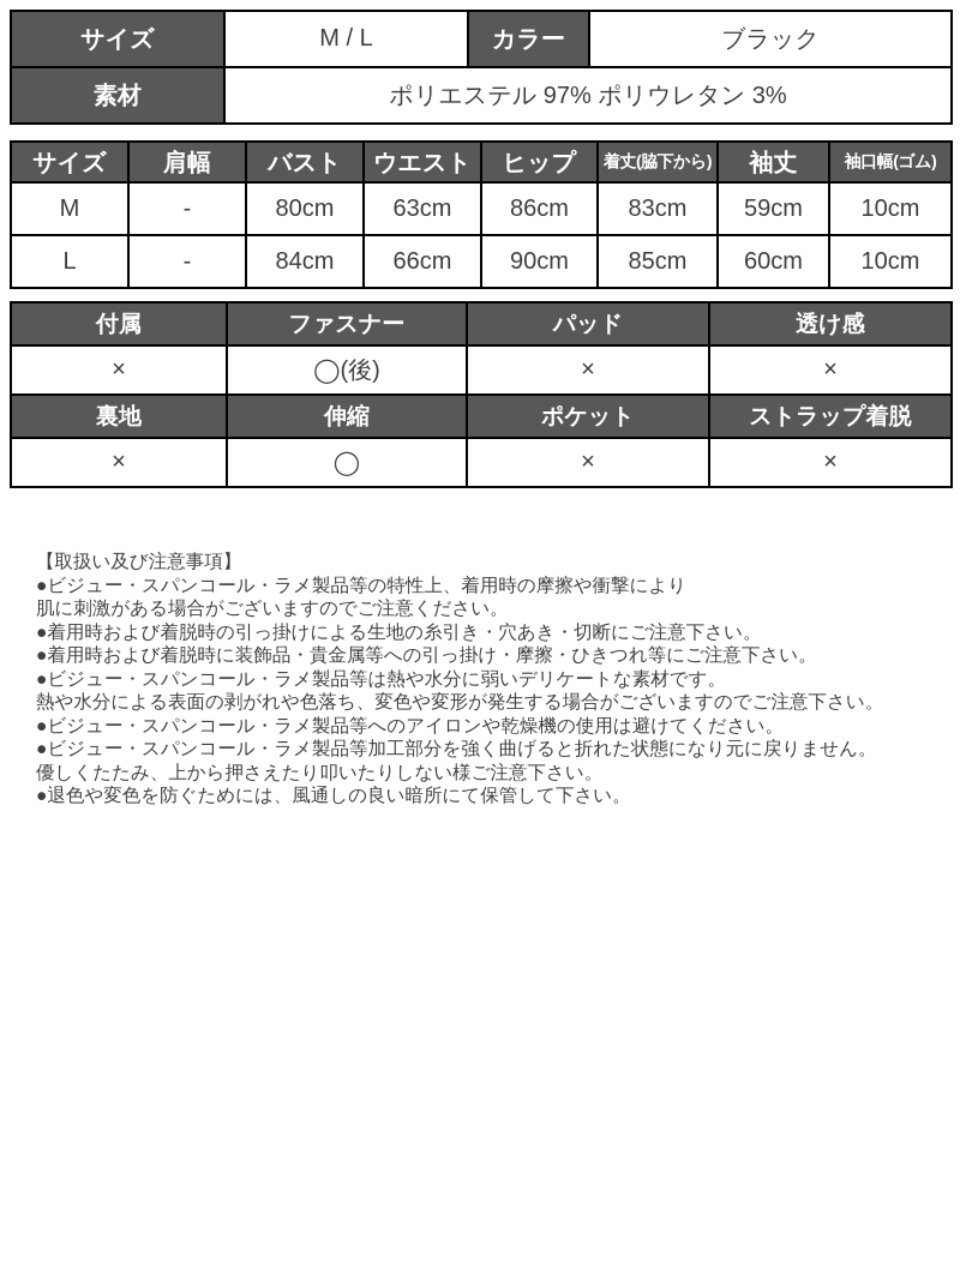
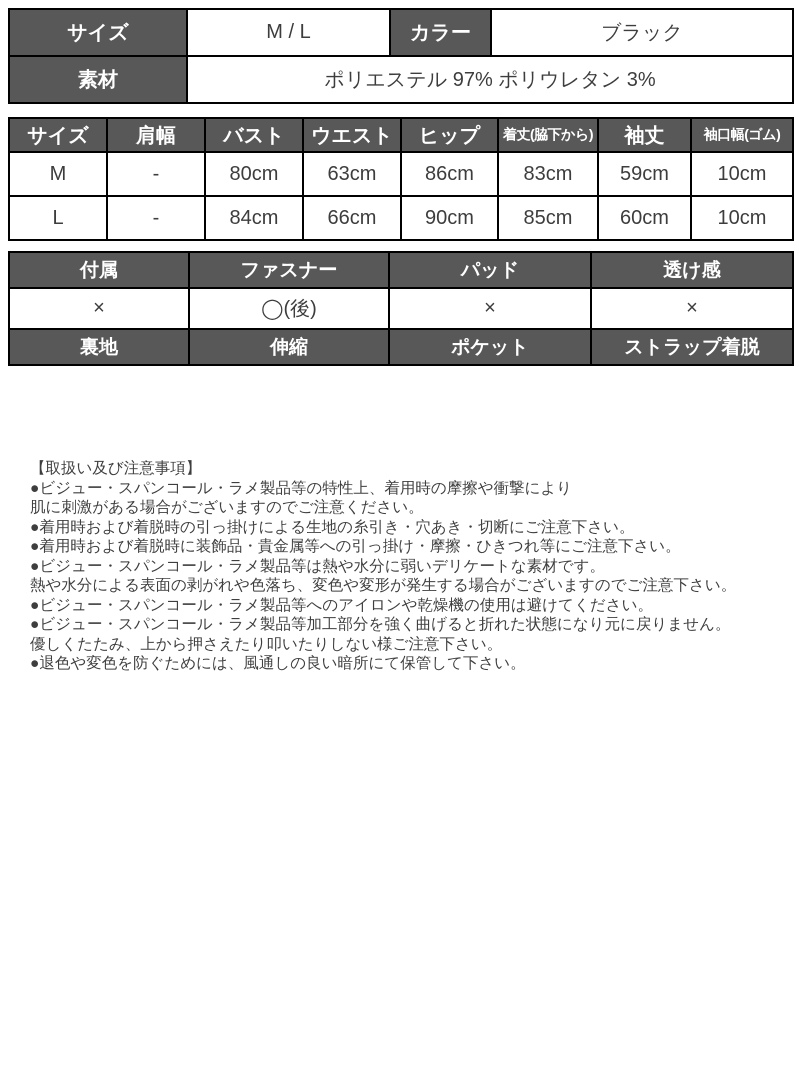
  サイズ	M / L	カラー	ブラック
  素材	ポリエステル 97% ポリウレタン 3%
  サイズ	肩幅	バスト	ウエスト	ヒップ	着丈(脇下から)	袖丈	袖口幅(ゴム)
  M	-	80cm	63cm	86cm	83cm	59cm	10cm
  L	-	84cm	66cm	90cm	85cm	60cm	10cm
  付属	ファスナー	パッド	透け感
  ×	◯(後)	×	×
  裏地	伸縮	ポケット	ストラップ着脱
- ×	◯	×	×
  【取扱い及び注意事項】
  ●ビジュー・スパンコール・ラメ製品等の特性上、着用時の摩擦や衝撃により
  肌に刺激がある場合がございますのでご注意ください。
  ●着用時および着脱時の引っ掛けによる生地の糸引き・穴あき・切断にご注意下さい。
  ●着用時および着脱時に装飾品・貴金属等への引っ掛け・摩擦・ひきつれ等にご注意下さい。
  ●ビジュー・スパンコール・ラメ製品等は熱や水分に弱いデリケートな素材です。
  熱や水分による表面の剥がれや色落ち、変色や変形が発生する場合がございますのでご注意下さい。
  ●ビジュー・スパンコール・ラメ製品等へのアイロンや乾燥機の使用は避けてください。
  ●ビジュー・スパンコール・ラメ製品等加工部分を強く曲げると折れた状態になり元に戻りません。
  優しくたたみ、上から押さえたり叩いたりしない様ご注意下さい。
  ●退色や変色を防ぐためには、風通しの良い暗所にて保管して下さい。
